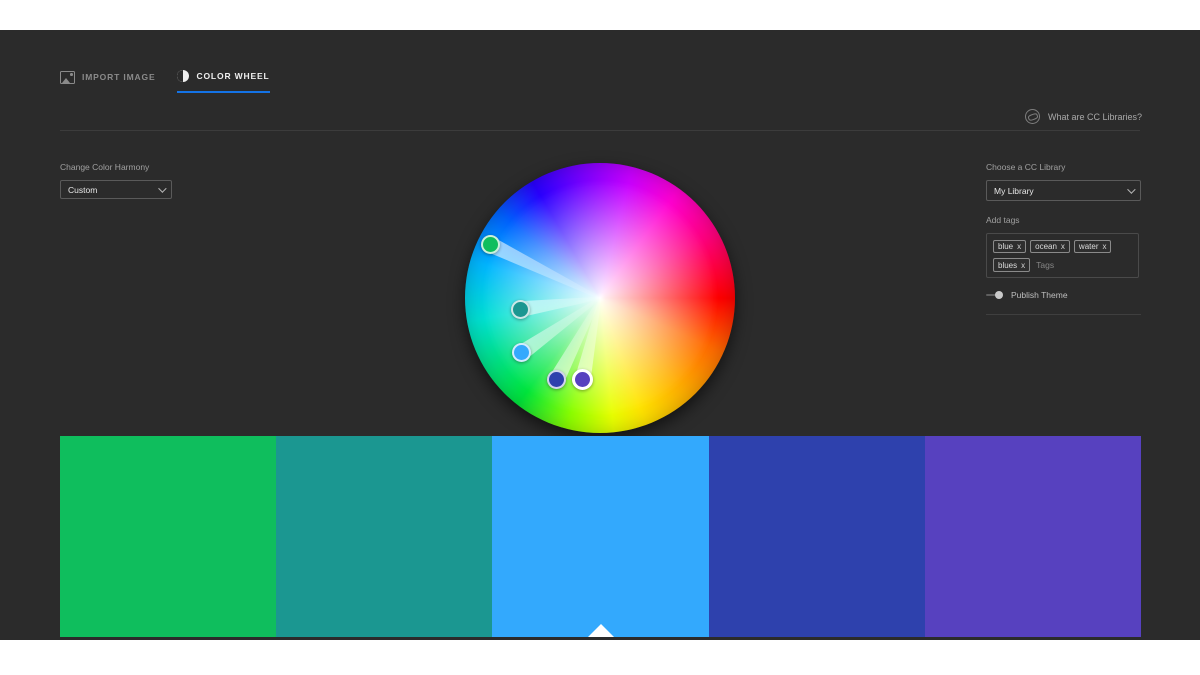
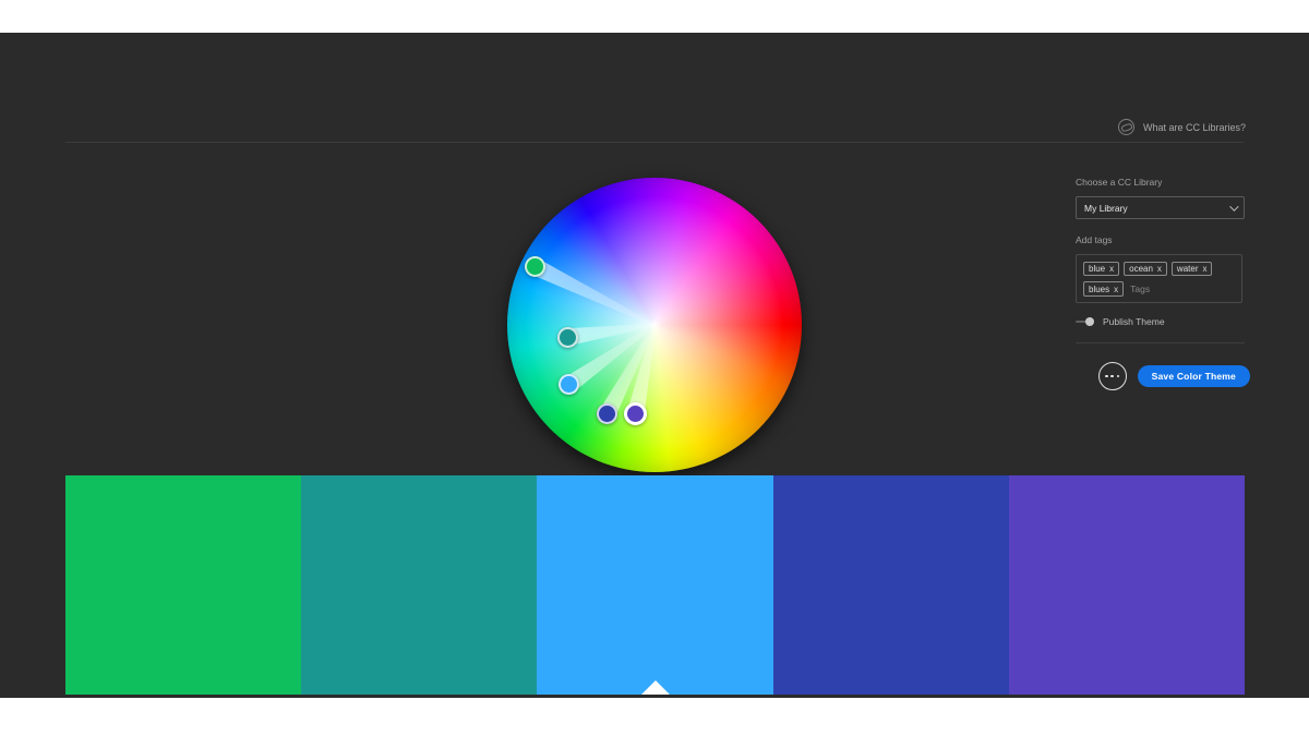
- IMPORT IMAGE
- COLOR WHEEL
  What are CC Libraries?
- Change Color Harmony
- Custom
  Choose a CC Library
  My Library
  Add tags
  blue
  x
  ocean
  x
  water
  x
  blues
  x
  Tags
  Publish Theme
+ Save Color Theme
